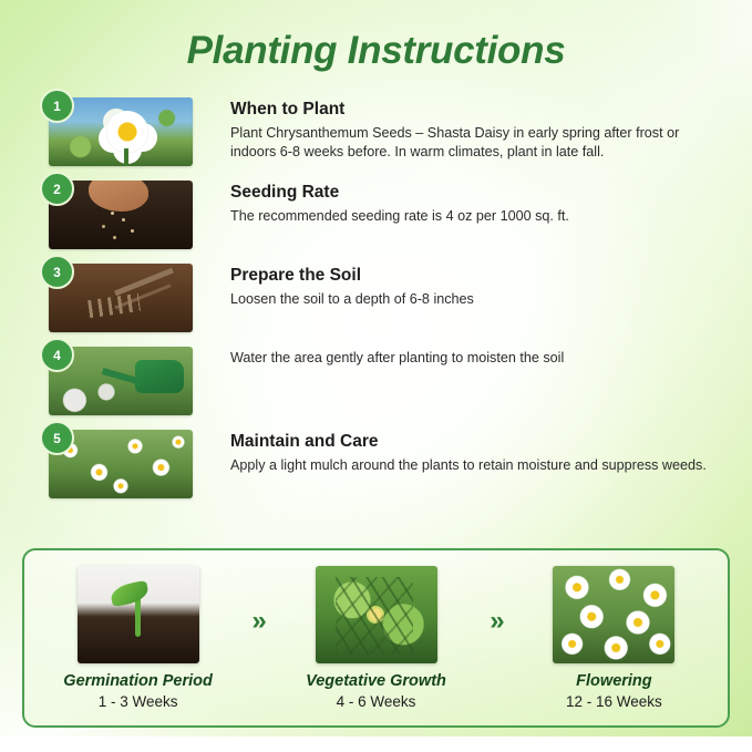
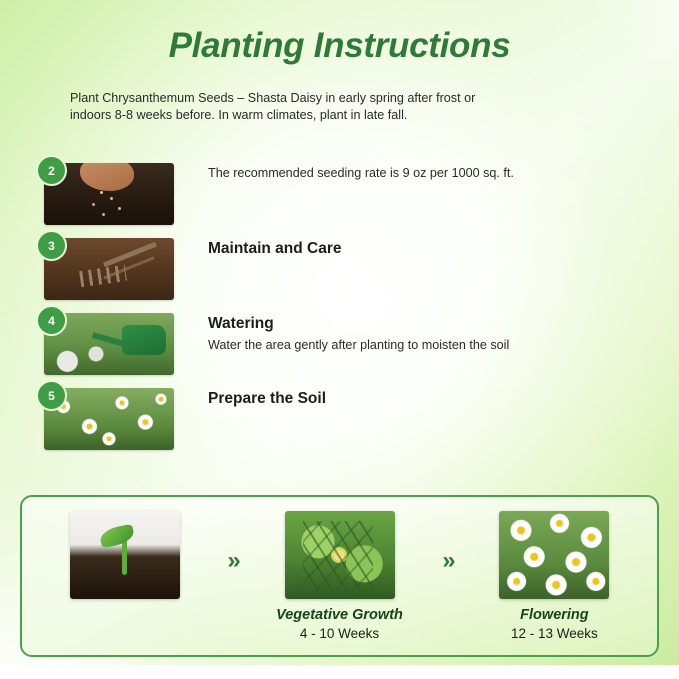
  Planting Instructions
- 1
- When to Plant
- Plant Chrysanthemum Seeds – Shasta Daisy in early spring after frost or indoors 6-8 weeks before. In warm climates, plant in late fall.
+ Plant Chrysanthemum Seeds – Shasta Daisy in early spring after frost or indoors 8-8 weeks before. In warm climates, plant in late fall.
  2
- Seeding Rate
- The recommended seeding rate is 4 oz per 1000 sq. ft.
+ The recommended seeding rate is 9 oz per 1000 sq. ft.
  3
- Prepare the Soil
+ Maintain and Care
- Loosen the soil to a depth of 6-8 inches
  4
+ Watering
  Water the area gently after planting to moisten the soil
  5
- Maintain and Care
+ Prepare the Soil
- Apply a light mulch around the plants to retain moisture and suppress weeds.
- Germination Period
- 1 - 3 Weeks
  »
  Vegetative Growth
- 4 - 6 Weeks
+ 4 - 10 Weeks
  »
  Flowering
- 12 - 16 Weeks
+ 12 - 13 Weeks
